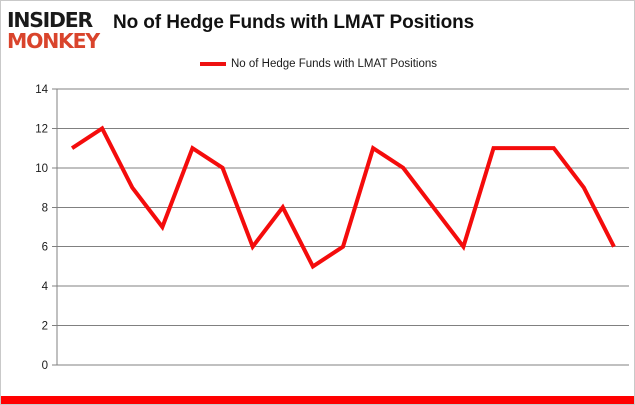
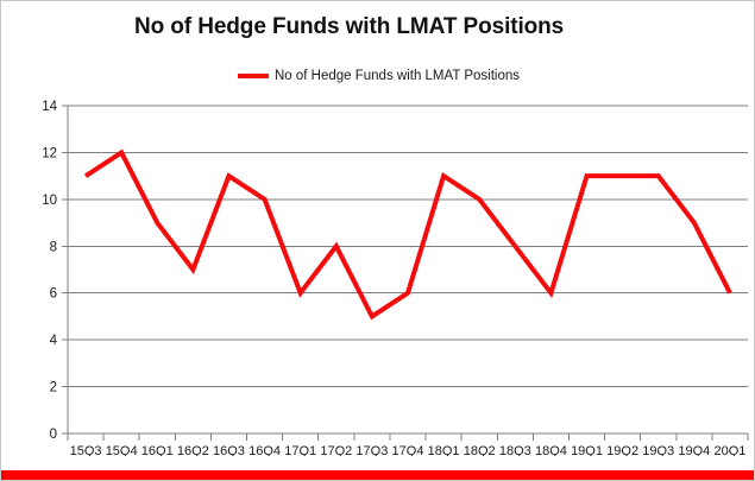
- INSIDER
- MONKEY
  No of Hedge Funds with LMAT Positions
  No of Hedge Funds with LMAT Positions
  0
  2
  4
  6
  8
  10
  12
  14
+ 15Q3
+ 15Q4
+ 16Q1
+ 16Q2
+ 16Q3
+ 16Q4
+ 17Q1
+ 17Q2
+ 17Q3
+ 17Q4
+ 18Q1
+ 18Q2
+ 18Q3
+ 18Q4
+ 19Q1
+ 19Q2
+ 19Q3
+ 19Q4
+ 20Q1
